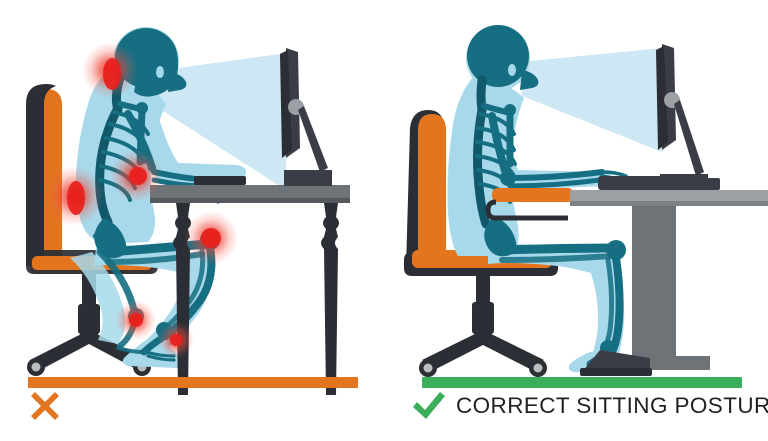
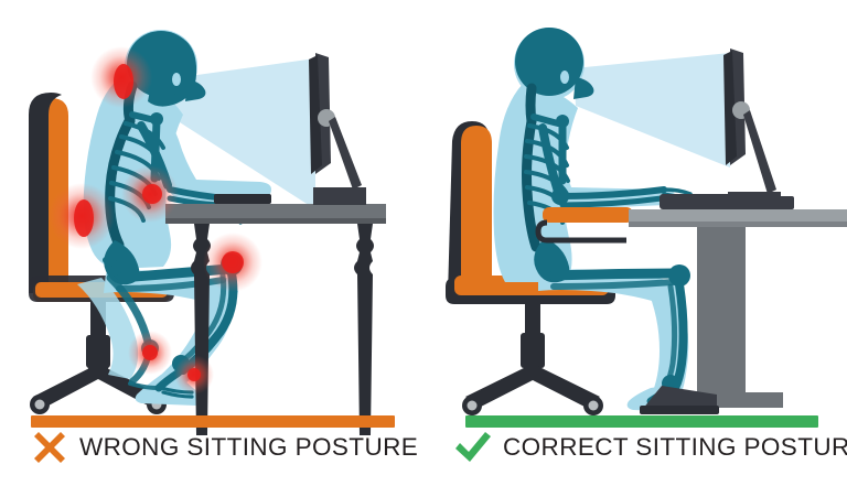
+ WRONG SITTING POSTURE
  CORRECT SITTING POSTUR
